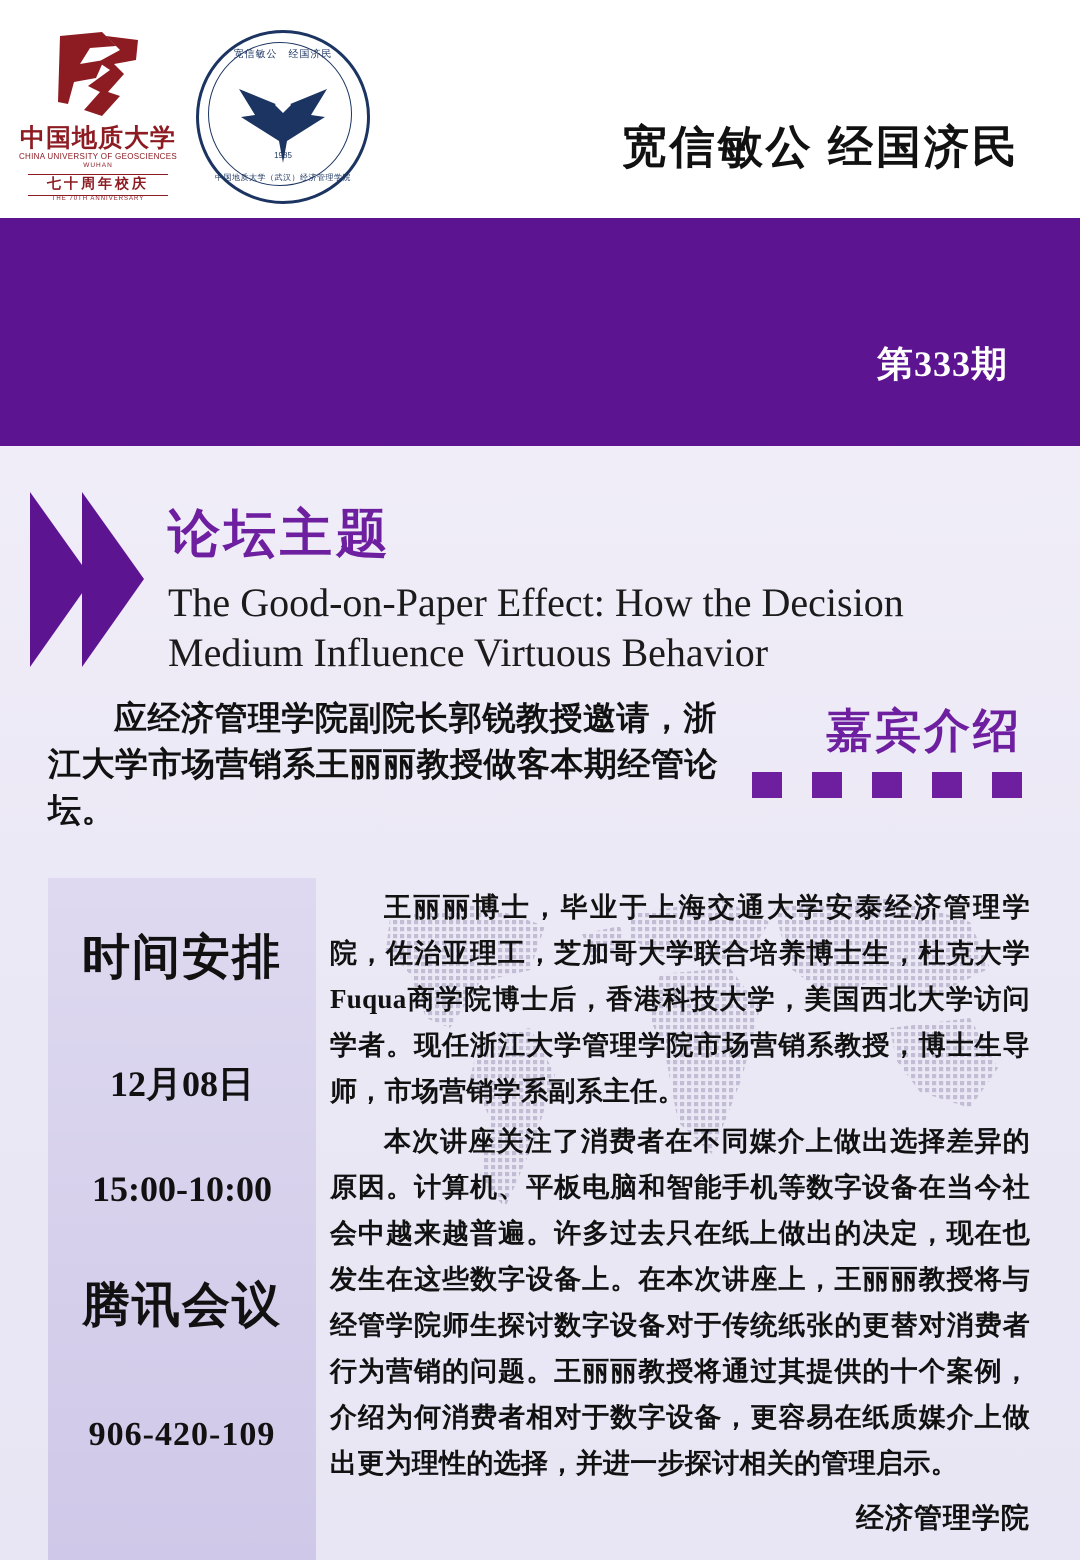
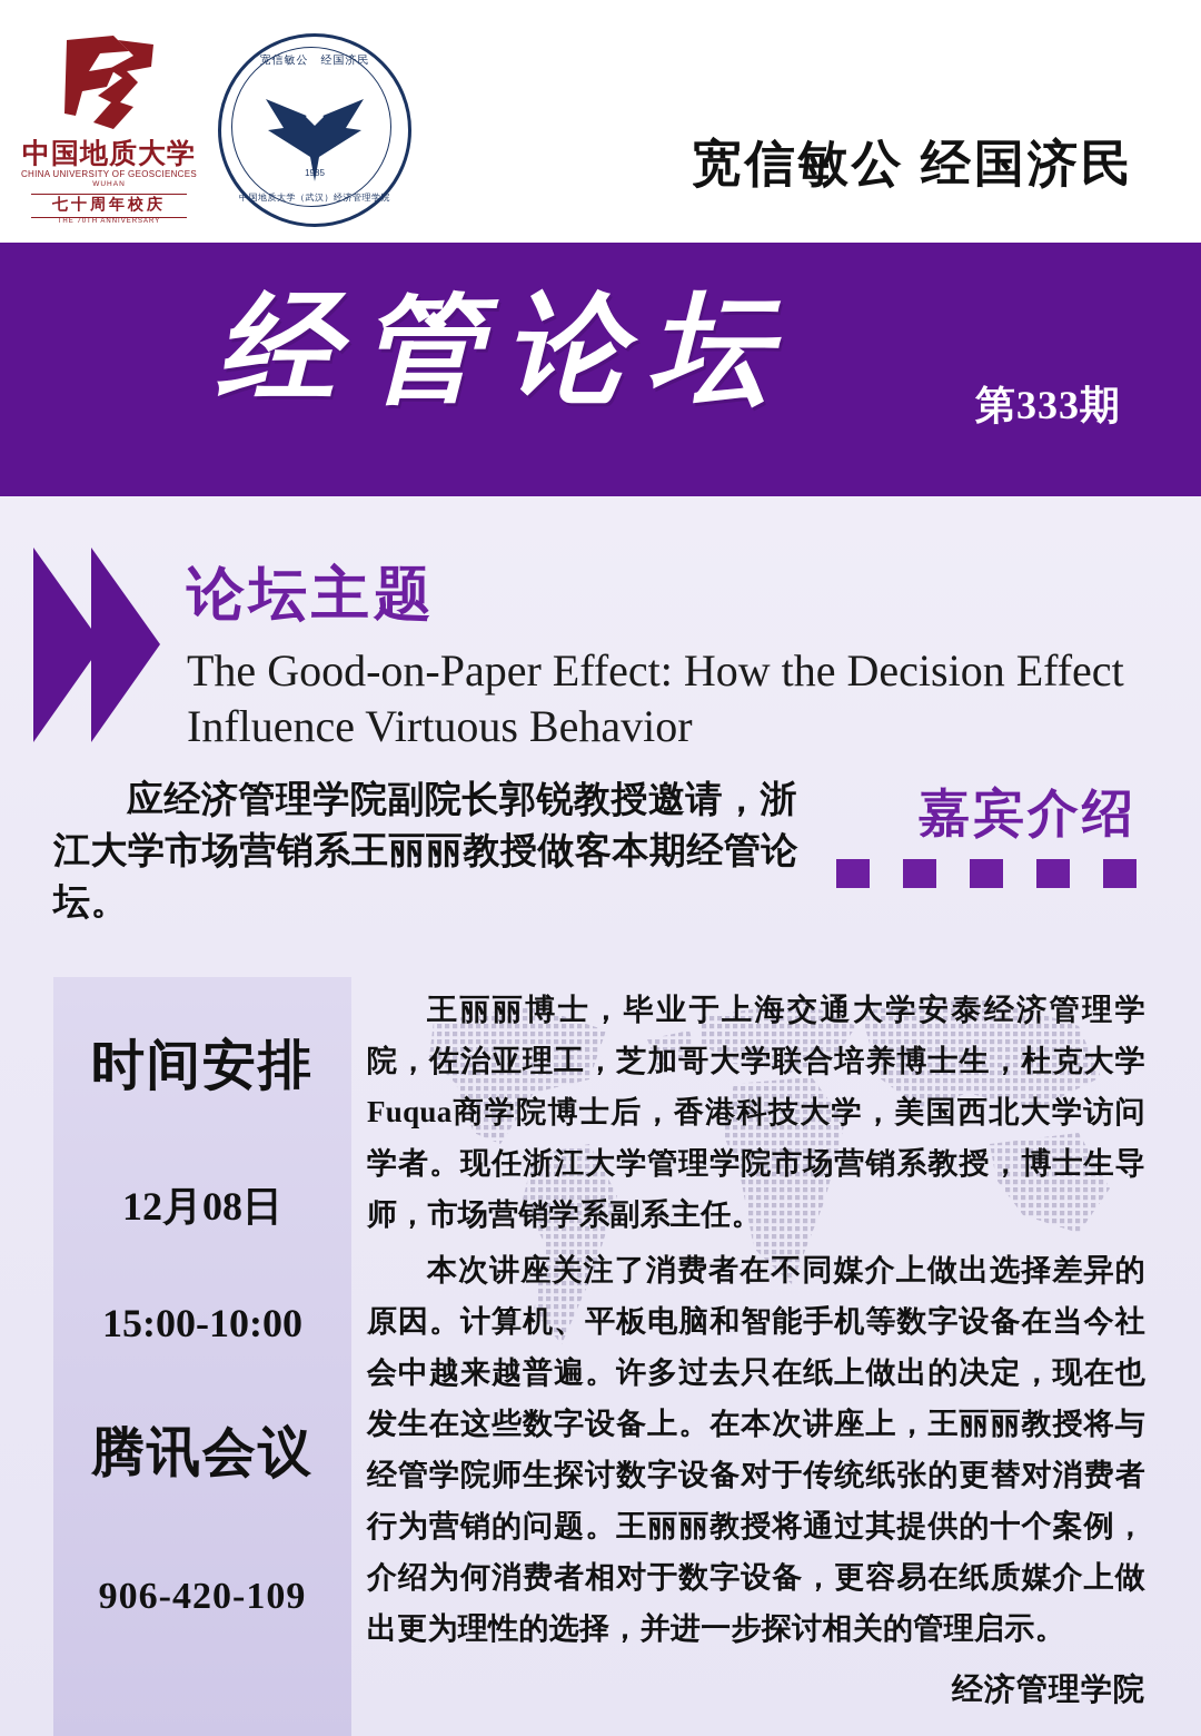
  中国地质大学
  CHINA UNIVERSITY OF GEOSCIENCES
  七十周年校庆
  宽信敏公 经国济民
  1985
  中国地质大学（武汉）经济管理学院
  宽信敏公 经国济民
+ 经管论坛
  第333期
  论坛主题
- The Good-on-Paper Effect: How the Decision Medium Influence Virtuous Behavior
+ The Good-on-Paper Effect: How the Decision Effect Influence Virtuous Behavior
  应经济管理学院副院长郭锐教授邀请，浙江大学市场营销系王丽丽教授做客本期经管论坛。
  嘉宾介绍
  时间安排
  12月08日
  15:00-10:00
  腾讯会议
  906-420-109
  王丽丽博士，毕业于上海交通大学安泰经济管理学院，佐治亚理工，芝加哥大学联合培养博士生，杜克大学Fuqua商学院博士后，香港科技大学，美国西北大学访问学者。现任浙江大学管理学院市场营销系教授，博士生导师，市场营销学系副系主任。
  本次讲座关注了消费者在不同媒介上做出选择差异的原因。计算机、平板电脑和智能手机等数字设备在当今社会中越来越普遍。许多过去只在纸上做出的决定，现在也发生在这些数字设备上。在本次讲座上，王丽丽教授将与经管学院师生探讨数字设备对于传统纸张的更替对消费者行为营销的问题。王丽丽教授将通过其提供的十个案例，介绍为何消费者相对于数字设备，更容易在纸质媒介上做出更为理性的选择，并进一步探讨相关的管理启示。
  经济管理学院
